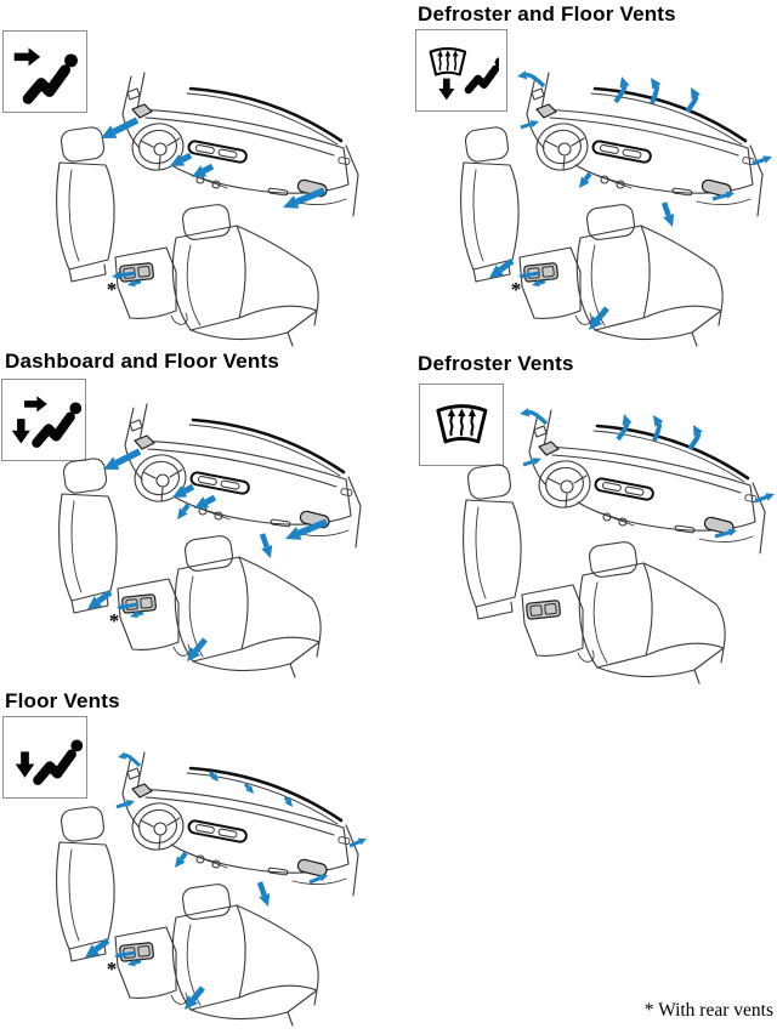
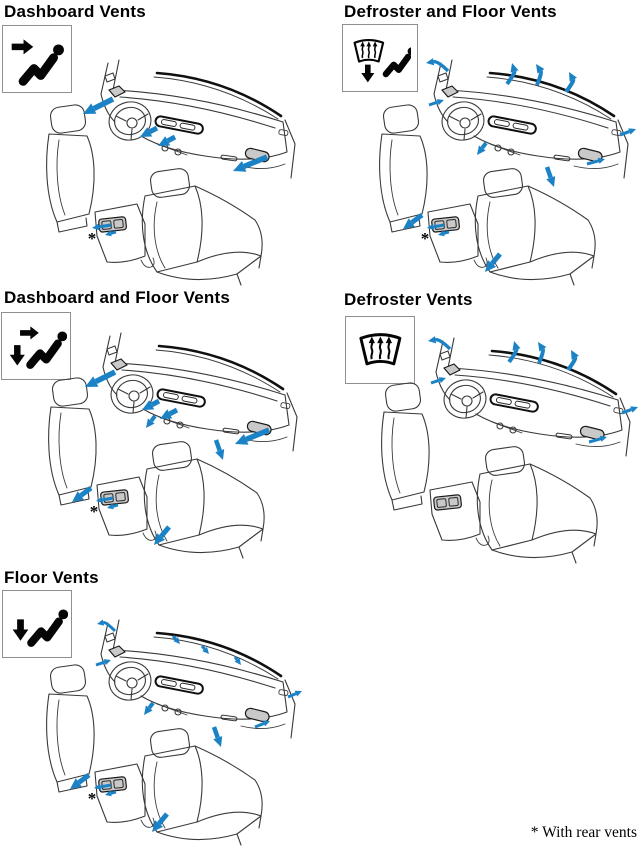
+ Dashboard Vents
  *
  Defroster and Floor Vents
  *
  Dashboard and Floor Vents
  *
  Defroster Vents
  Floor Vents
  *
  * With rear vents
